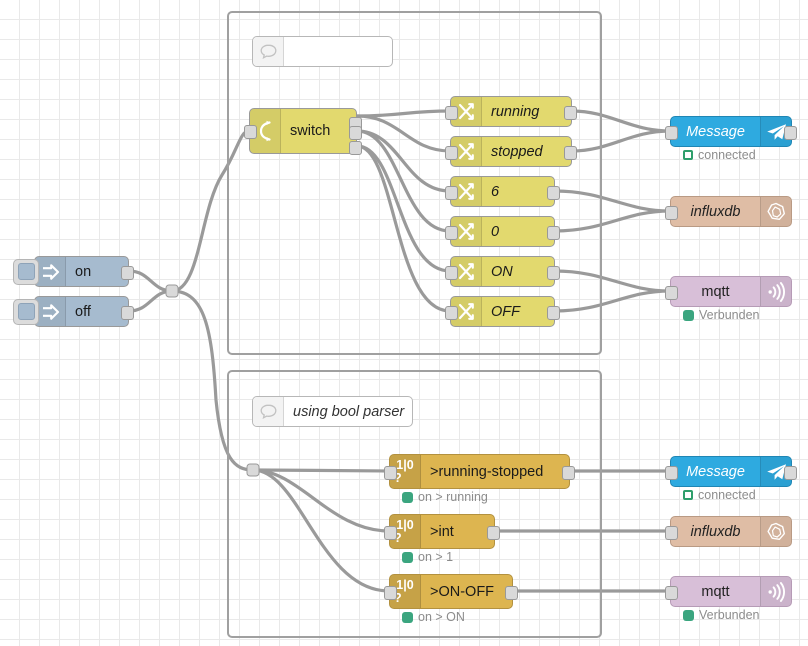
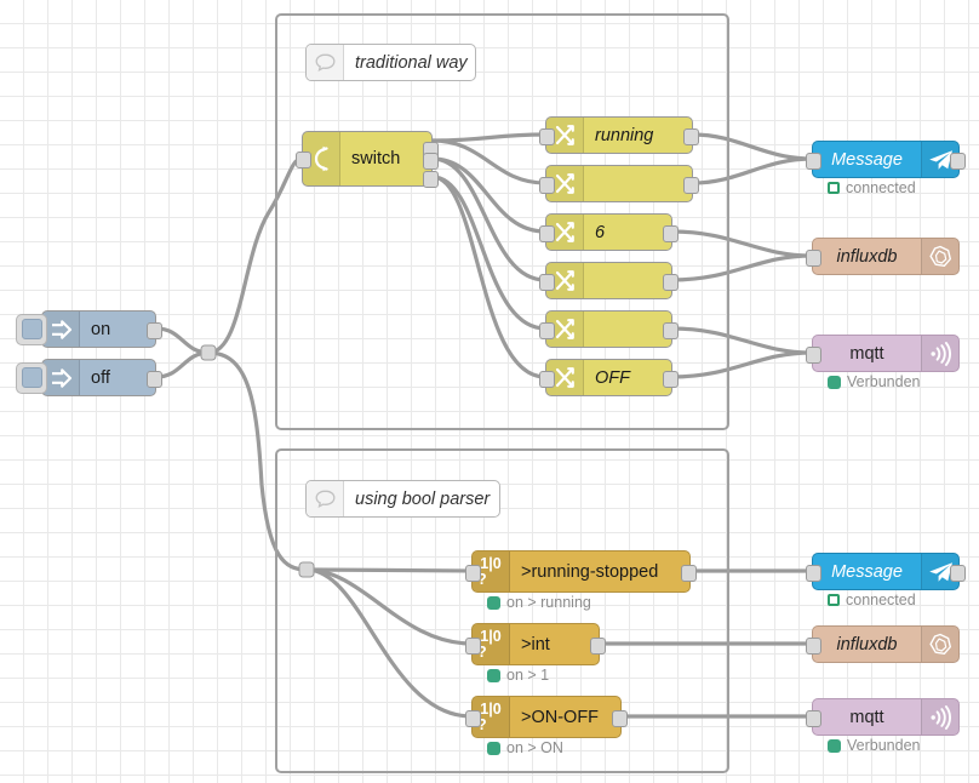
+ traditional way
  using bool parser
  on
  off
  switch
  running
- stopped
  6
- 0
- ON
  OFF
  Message
  connected
  influxdb
  mqtt
  Verbunden
  1|0
  ?
  >running-stopped
  on > running
  1|0
  ?
  >int
  on > 1
  1|0
  ?
  >ON-OFF
  on > ON
  Message
  connected
  influxdb
  mqtt
  Verbunden
